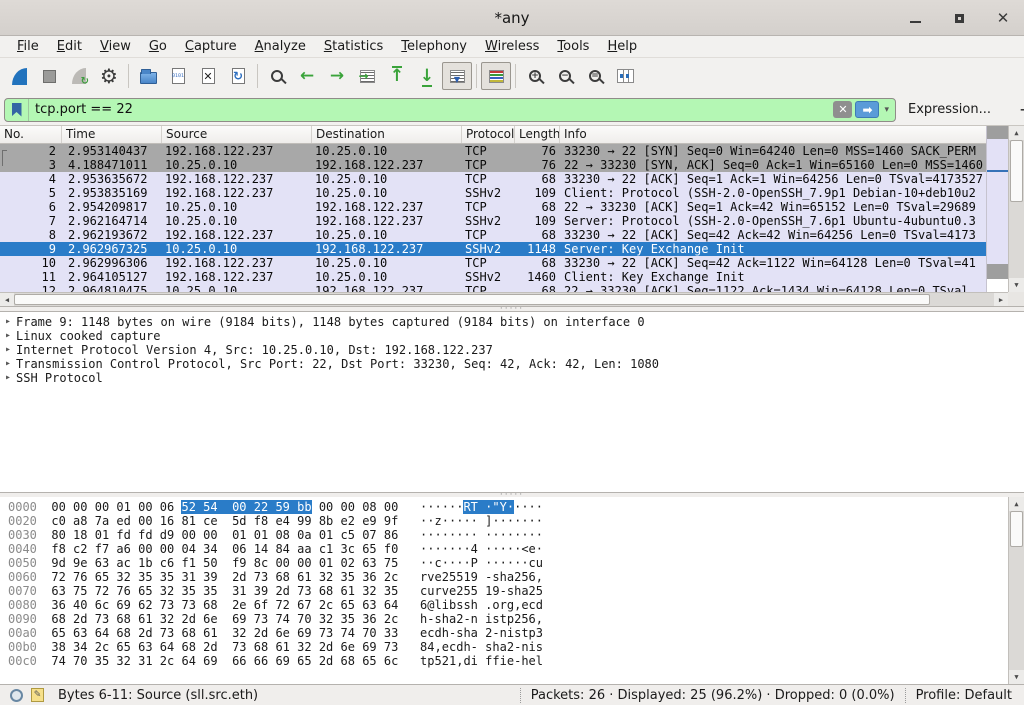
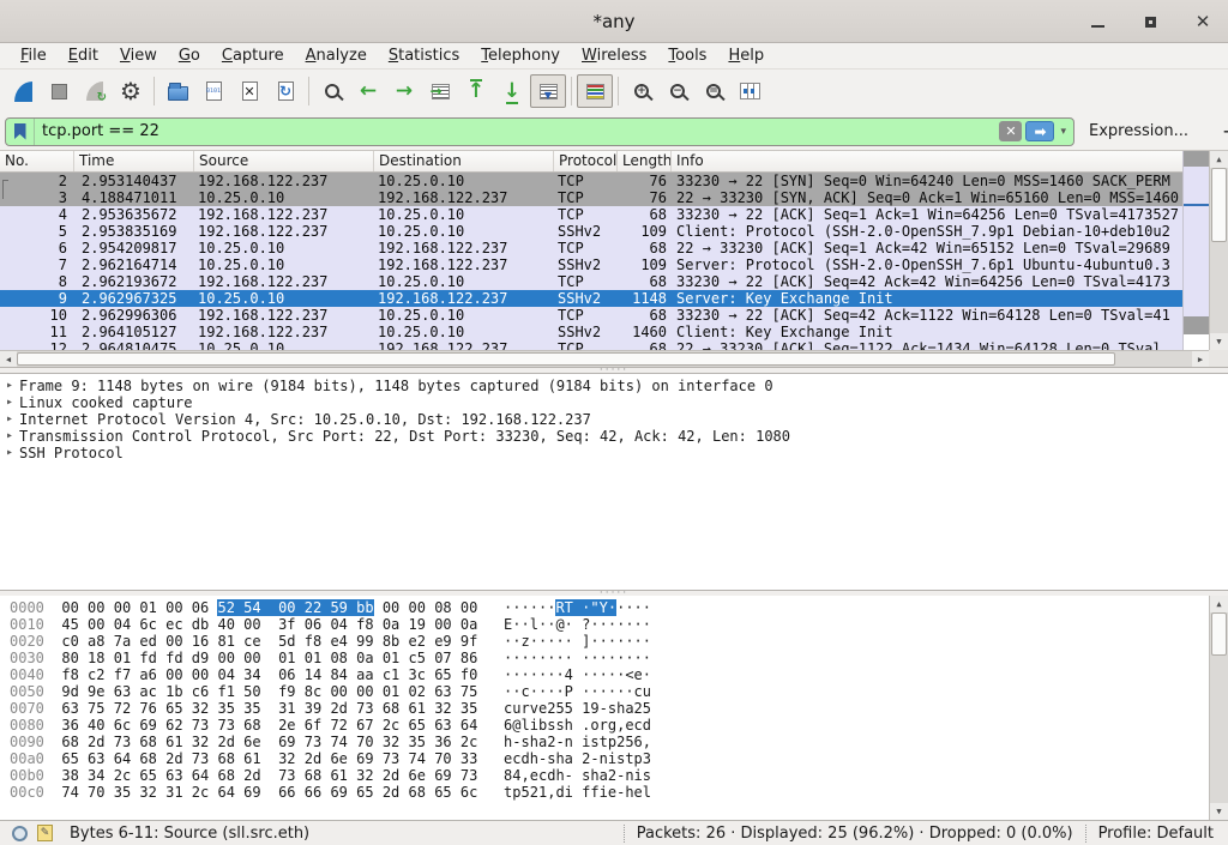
  *any
  ✕
  File
  Edit
  View
  Go
  Capture
  Analyze
  Statistics
  Telephony
  Wireless
  Tools
  Help
  ←
  →
  ↑
  ↓
  +
  −
  =
  tcp.port == 22
  ✕
  ➡
  ▾
  Expression...
  No.
  Time
  Source
  Destination
  Protocol
  Length
  Info
  2
  2.953140437
  192.168.122.237
  10.25.0.10
  TCP
  76
  33230 → 22 [SYN] Seq=0 Win=64240 Len=0 MSS=1460 SACK_PERM
  3
  4.188471011
  10.25.0.10
  192.168.122.237
  TCP
  76
  22 → 33230 [SYN, ACK] Seq=0 Ack=1 Win=65160 Len=0 MSS=1460
  4
  2.953635672
  192.168.122.237
  10.25.0.10
  TCP
  68
  33230 → 22 [ACK] Seq=1 Ack=1 Win=64256 Len=0 TSval=4173527
  5
  2.953835169
  192.168.122.237
  10.25.0.10
  SSHv2
  109
  Client: Protocol (SSH-2.0-OpenSSH_7.9p1 Debian-10+deb10u2
  6
  2.954209817
  10.25.0.10
  192.168.122.237
  TCP
  68
  22 → 33230 [ACK] Seq=1 Ack=42 Win=65152 Len=0 TSval=29689
  7
  2.962164714
  10.25.0.10
  192.168.122.237
  SSHv2
  109
  Server: Protocol (SSH-2.0-OpenSSH_7.6p1 Ubuntu-4ubuntu0.3
  8
  2.962193672
  192.168.122.237
  10.25.0.10
  TCP
  68
  33230 → 22 [ACK] Seq=42 Ack=42 Win=64256 Len=0 TSval=4173
  9
  2.962967325
  10.25.0.10
  192.168.122.237
  SSHv2
  1148
  Server: Key Exchange Init
  10
  2.962996306
  192.168.122.237
  10.25.0.10
  TCP
  68
  33230 → 22 [ACK] Seq=42 Ack=1122 Win=64128 Len=0 TSval=41
  11
  2.964105127
  192.168.122.237
  10.25.0.10
  SSHv2
  1460
  Client: Key Exchange Init
  12
  2.964810475
  10.25.0.10
  192.168.122.237
  TCP
  68
  22 → 33230 [ACK] Seq=1122 Ack=1434 Win=64128 Len=0 TSval
  ▲
  ▼
  ◀
  ▶
  ·····
  ▸
  Frame 9: 1148 bytes on wire (9184 bits), 1148 bytes captured (9184 bits) on interface 0
  ▸
  Linux cooked capture
  ▸
  Internet Protocol Version 4, Src: 10.25.0.10, Dst: 192.168.122.237
  ▸
  Transmission Control Protocol, Src Port: 22, Dst Port: 33230, Seq: 42, Ack: 42, Len: 1080
  ▸
  SSH Protocol
  ·····
  0000 00 00 00 01 00 06 52 54 00 22 59 bb 00 00 08 00 ······RT ·"Y·····
+ 0010 45 00 04 6c ec db 40 00 3f 06 04 f8 0a 19 00 0a E··l··@· ?·······
  0020 c0 a8 7a ed 00 16 81 ce 5d f8 e4 99 8b e2 e9 9f ··z····· ]·······
  0030 80 18 01 fd fd d9 00 00 01 01 08 0a 01 c5 07 86 ········ ········
  0040 f8 c2 f7 a6 00 00 04 34 06 14 84 aa c1 3c 65 f0 ·······4 ·····<e·
  0050 9d 9e 63 ac 1b c6 f1 50 f9 8c 00 00 01 02 63 75 ··c····P ······cu
- 0060 72 76 65 32 35 35 31 39 2d 73 68 61 32 35 36 2c rve25519 -sha256,
  0070 63 75 72 76 65 32 35 35 31 39 2d 73 68 61 32 35 curve255 19-sha25
  0080 36 40 6c 69 62 73 73 68 2e 6f 72 67 2c 65 63 64 6@libssh .org,ecd
  0090 68 2d 73 68 61 32 2d 6e 69 73 74 70 32 35 36 2c h-sha2-n istp256,
  00a0 65 63 64 68 2d 73 68 61 32 2d 6e 69 73 74 70 33 ecdh-sha 2-nistp3
  00b0 38 34 2c 65 63 64 68 2d 73 68 61 32 2d 6e 69 73 84,ecdh- sha2-nis
  00c0 74 70 35 32 31 2c 64 69 66 66 69 65 2d 68 65 6c tp521,di ffie-hel
  ▲
  ▼
  ✎
  Bytes 6-11: Source (sll.src.eth)
  Packets: 26 · Displayed: 25 (96.2%) · Dropped: 0 (0.0%)
  Profile: Default
